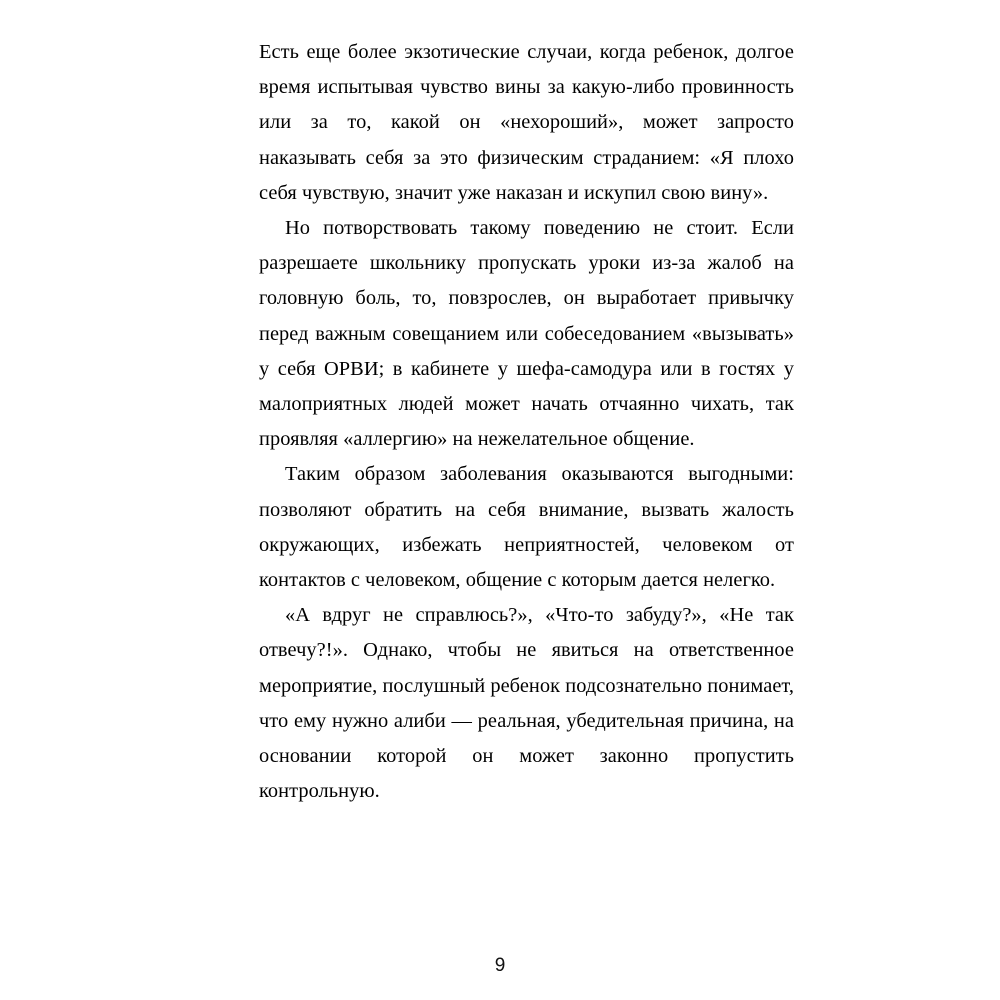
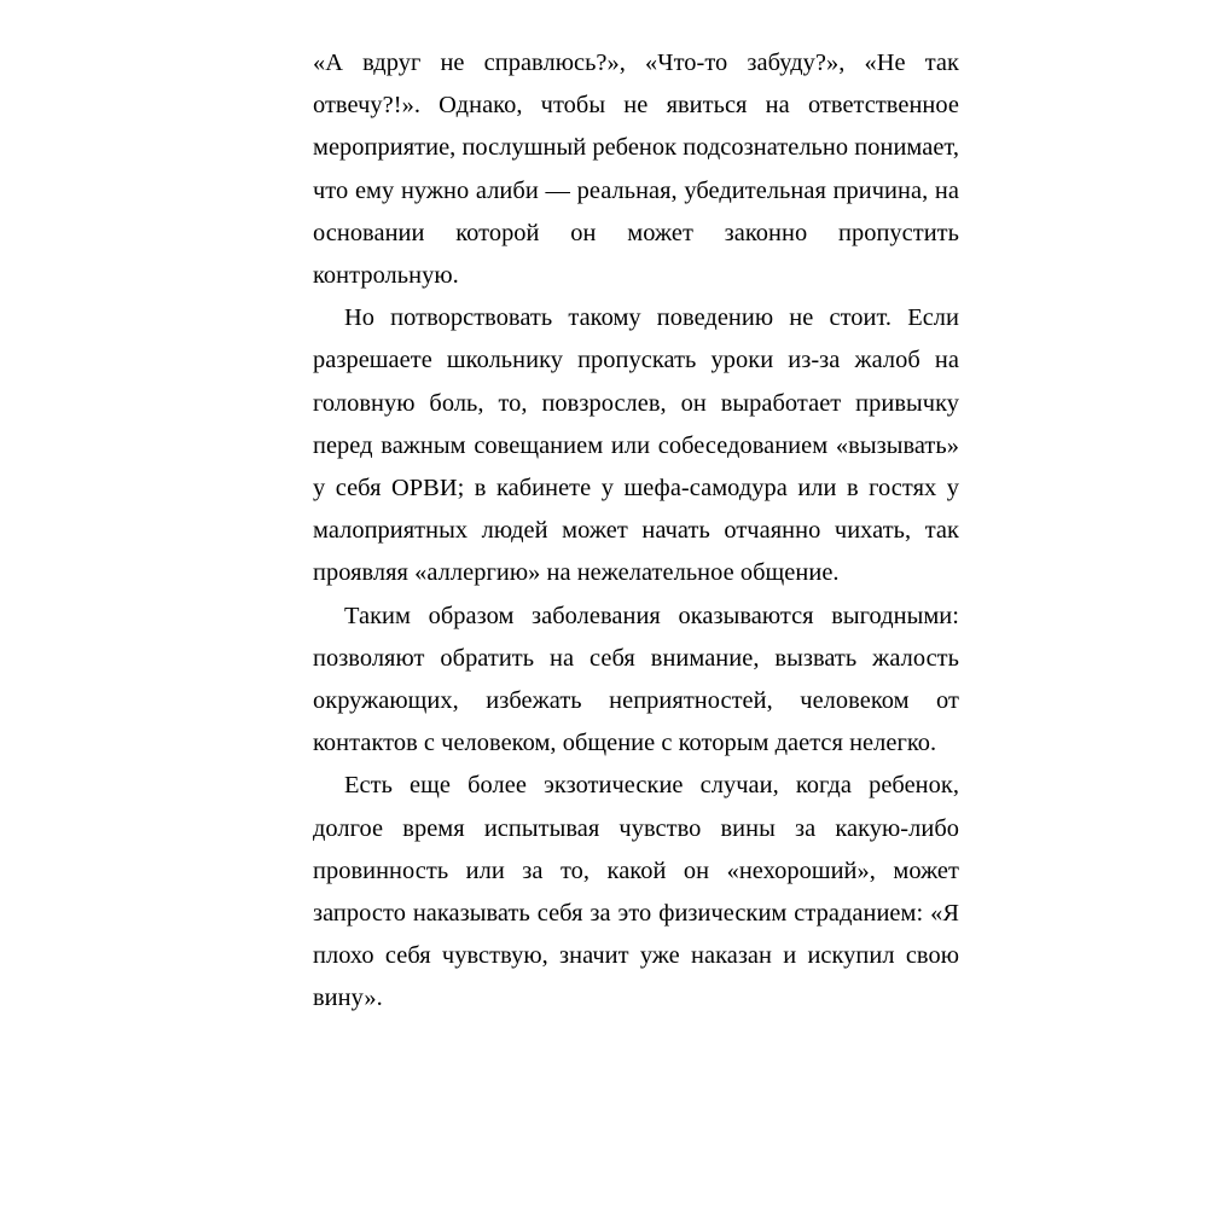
- Есть еще более экзотические случаи, когда ребенок, долгое время испытывая чувство вины за какую-либо провинность или за то, какой он «нехороший», может запросто наказывать себя за это физическим страданием: «Я плохо себя чувствую, значит уже наказан и искупил свою вину».
+ «А вдруг не справлюсь?», «Что-то забуду?», «Не так отвечу?!». Однако, чтобы не явиться на ответственное мероприятие, послушный ребенок подсознательно понимает, что ему нужно алиби — реальная, убедительная причина, на основании которой он может законно пропустить контрольную.
  Но потворствовать такому поведению не стоит. Если разрешаете школьнику пропускать уроки из-за жалоб на головную боль, то, повзрослев, он выработает привычку перед важным совещанием или собеседованием «вызывать» у себя ОРВИ; в кабинете у шефа-самодура или в гостях у малоприятных людей может начать отчаянно чихать, так проявляя «аллергию» на нежелательное общение.
  Таким образом заболевания оказываются выгодными: позволяют обратить на себя внимание, вызвать жалость окружающих, избежать неприятностей, человеком от контактов с человеком, общение с которым дается нелегко.
- «А вдруг не справлюсь?», «Что-то забуду?», «Не так отвечу?!». Однако, чтобы не явиться на ответственное мероприятие, послушный ребенок подсознательно понимает, что ему нужно алиби — реальная, убедительная причина, на основании которой он может законно пропустить контрольную.
+ Есть еще более экзотические случаи, когда ребенок, долгое время испытывая чувство вины за какую-либо провинность или за то, какой он «нехороший», может запросто наказывать себя за это физическим страданием: «Я плохо себя чувствую, значит уже наказан и искупил свою вину».
- 9
